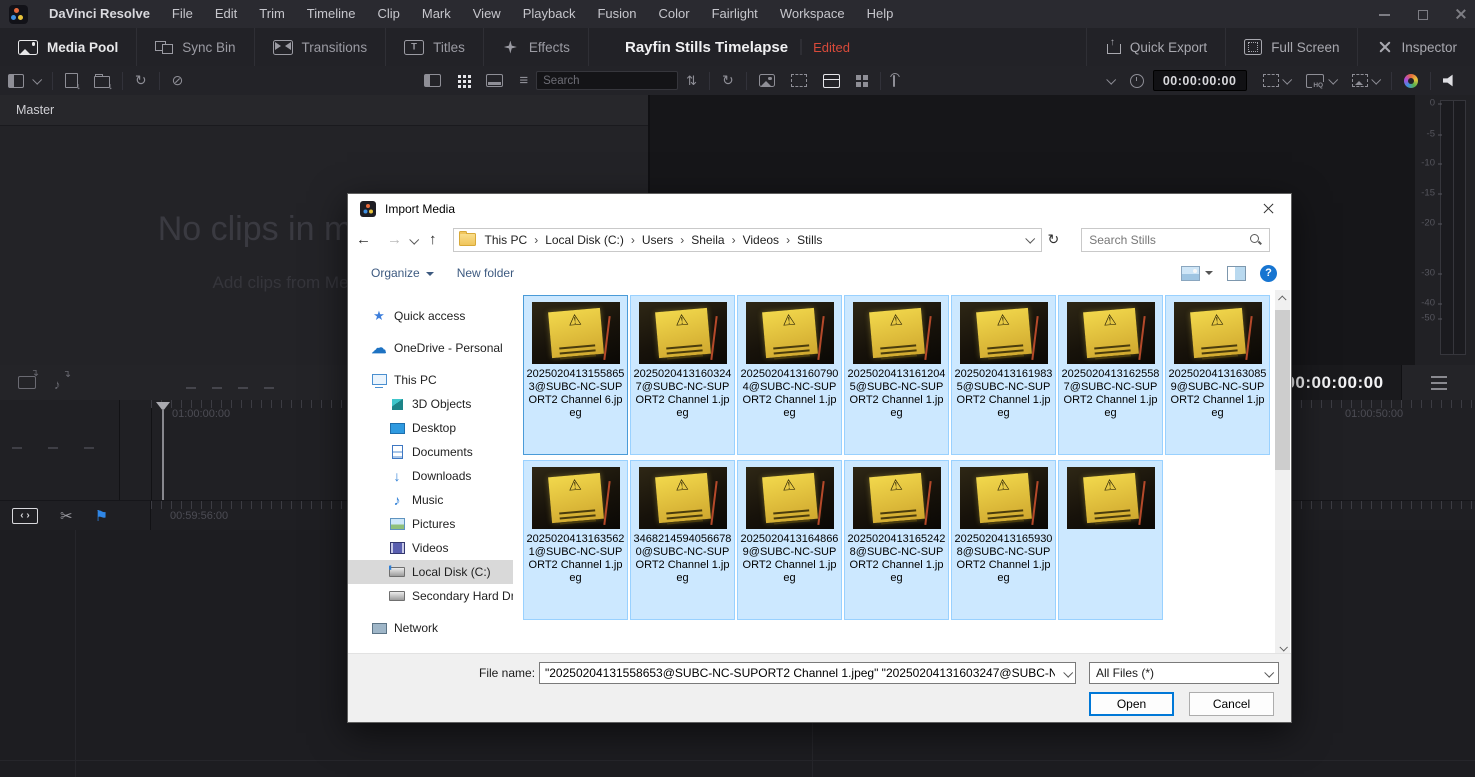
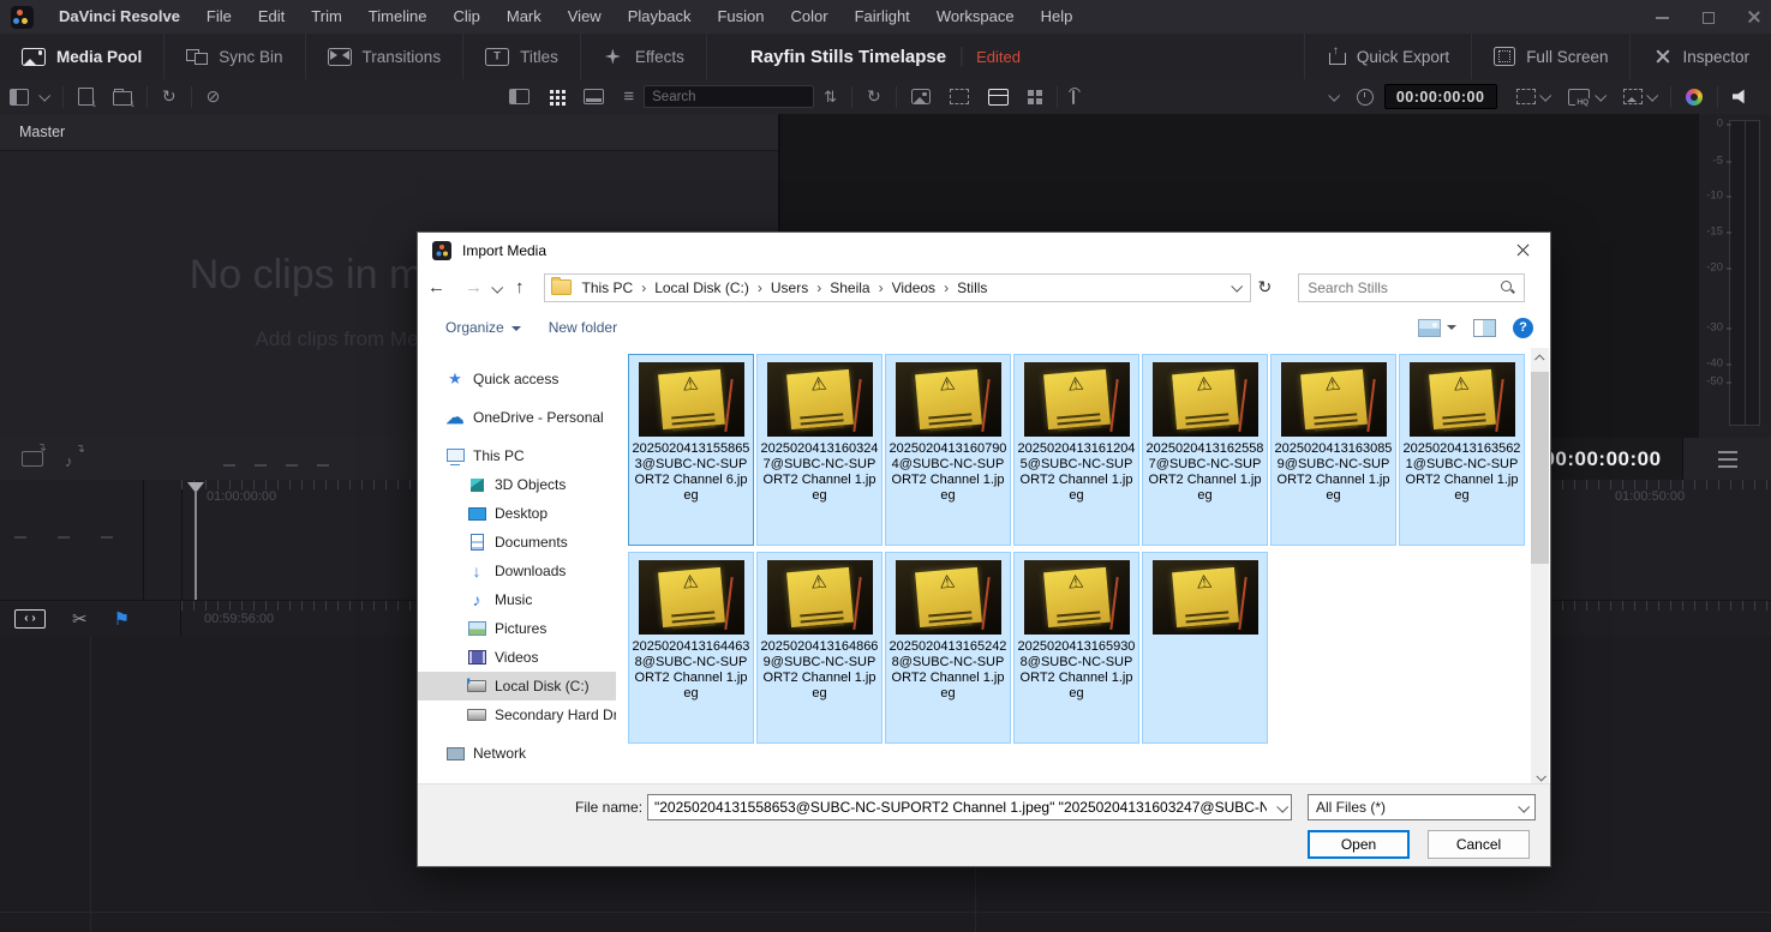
  DaVinci Resolve
  File
  Edit
  Trim
  Timeline
  Clip
  Mark
  View
  Playback
  Fusion
  Color
  Fairlight
  Workspace
  Help
  Media Pool
  Sync Bin
  Transitions
  Titles
  Effects
  Rayfin Stills Timelapse
  Edited
  Quick Export
  Full Screen
  Inspector
  Search
  00:00:00:00
  Master
  0
  -5
  -10
  -15
  -20
  -30
  -40
  -50
  0:00:00:00
  01:00:00:00
  01:00:50:00
  00:59:56:00
  Import Media
  ←
  →
  ↑
  This PC
  ›
  Local Disk (C:)
  ›
  Users
  ›
  Sheila
  ›
  Videos
  ›
  Stills
  Search Stills
  Organize
  New folder
  ?
  Quick access
  OneDrive - Personal
  This PC
  3D Objects
  Desktop
  Documents
  Downloads
  Music
  Pictures
  Videos
  Local Disk (C:)
  Secondary Hard Dr
  Network
  20250204131558653@SUBC-NC-SUPORT2 Channel 6.jpeg
  20250204131603247@SUBC-NC-SUPORT2 Channel 1.jpeg
  20250204131607904@SUBC-NC-SUPORT2 Channel 1.jpeg
  20250204131612045@SUBC-NC-SUPORT2 Channel 1.jpeg
- 20250204131619835@SUBC-NC-SUPORT2 Channel 1.jpeg
  20250204131625587@SUBC-NC-SUPORT2 Channel 1.jpeg
  20250204131630859@SUBC-NC-SUPORT2 Channel 1.jpeg
  20250204131635621@SUBC-NC-SUPORT2 Channel 1.jpeg
- 34682145940566780@SUBC-NC-SUPORT2 Channel 1.jpeg
+ 20250204131644638@SUBC-NC-SUPORT2 Channel 1.jpeg
  20250204131648669@SUBC-NC-SUPORT2 Channel 1.jpeg
  20250204131652428@SUBC-NC-SUPORT2 Channel 1.jpeg
  20250204131659308@SUBC-NC-SUPORT2 Channel 1.jpeg
  File name:
  "20250204131558653@SUBC-NC-SUPORT2 Channel 1.jpeg" "20250204131603247@SUBC-N
  All Files (*)
  Open
  Cancel
